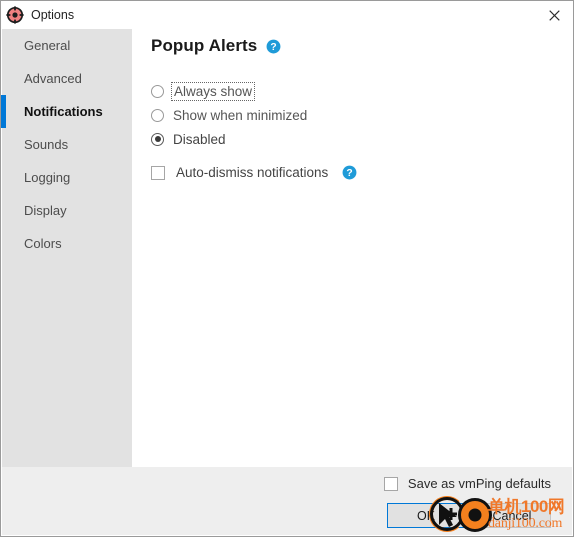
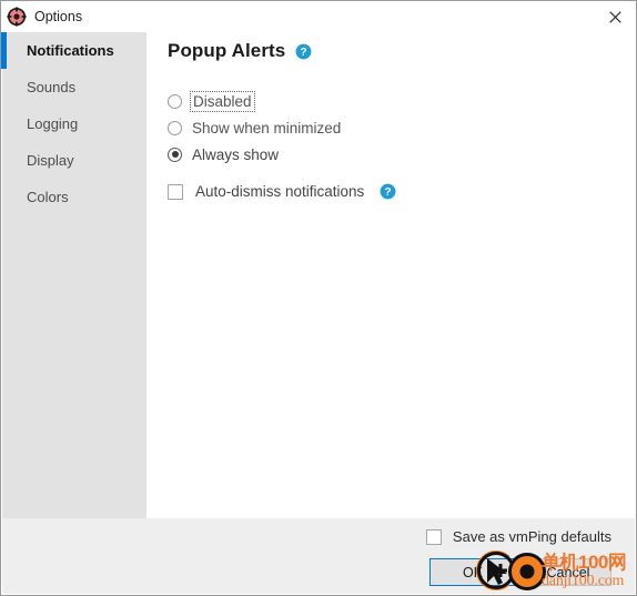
  Options
- General
- Advanced
  Notifications
  Sounds
  Logging
  Display
  Colors
  Popup Alerts
  ?
- Always show
+ Disabled
  Show when minimized
- Disabled
+ Always show
  Auto-dismiss notifications
  ?
  Save as vmPing defaults
  Cancel
  单机100网
  danji100.com
